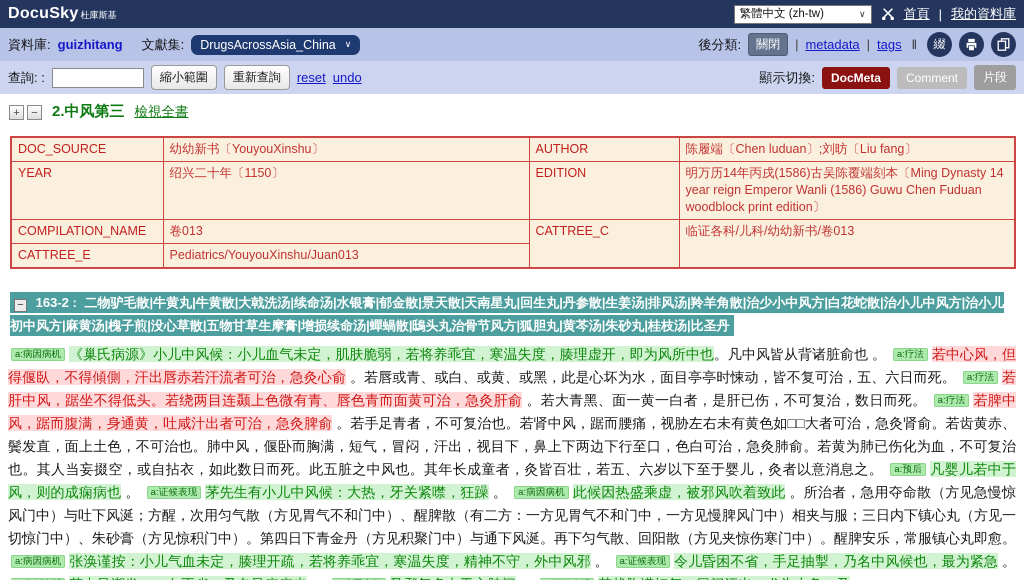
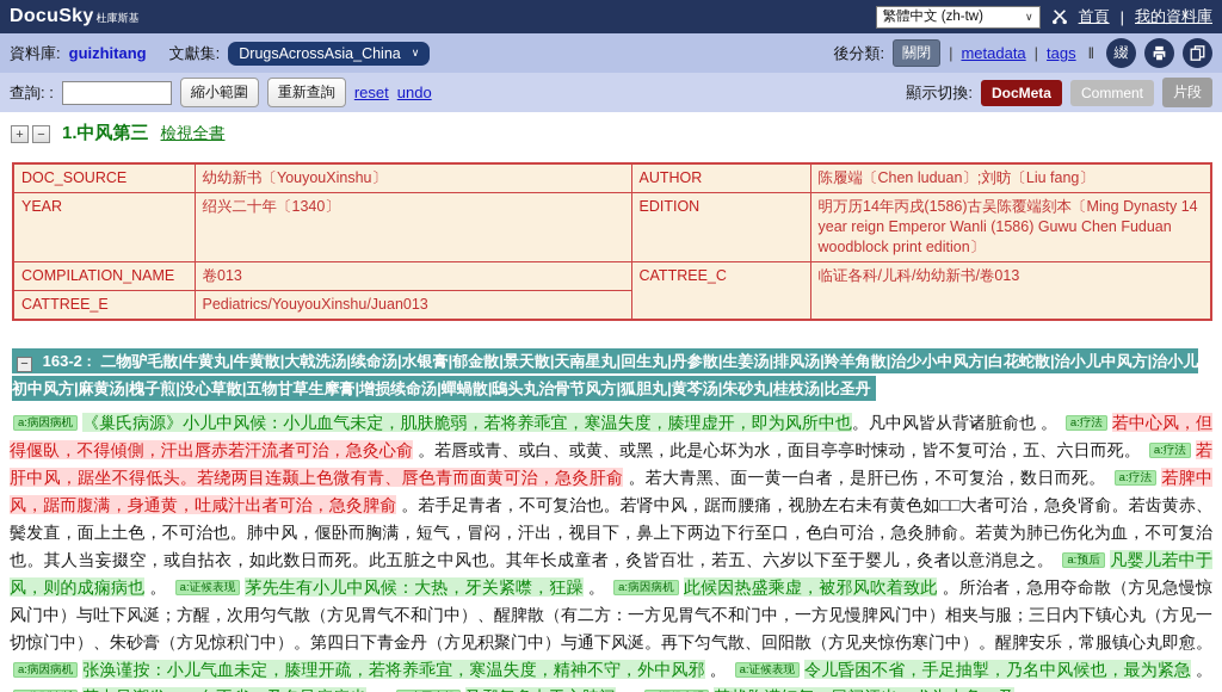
  DocuSky
  杜庫斯基
  繁體中文 (zh-tw)
  ∨
  首頁
  |
  我的資料庫
  資料庫:
  guizhitang
  文獻集:
  DrugsAcrossAsia_China
  ∨
  後分類:
  關閉
  |
  metadata
  |
  tags
  ‖
  綴
  查詢: :
  縮小範圍
  重新查詢
  reset
  undo
  顯示切換:
  DocMeta
  Comment
  片段
  +
  −
- 2.中风第三
+ 1.中风第三
  檢視全書
  DOC_SOURCE	幼幼新书〔YouyouXinshu〕	AUTHOR	陈履端〔Chen luduan〕;刘昉〔Liu fang〕
- YEAR	绍兴二十年〔1150〕	EDITION	明万历14年丙戌(1586)古吴陈覆端刻本〔Ming Dynasty 14 year reign Emperor Wanli (1586) Guwu Chen Fuduan woodblock print edition〕
+ YEAR	绍兴二十年〔1340〕	EDITION	明万历14年丙戌(1586)古吴陈覆端刻本〔Ming Dynasty 14 year reign Emperor Wanli (1586) Guwu Chen Fuduan woodblock print edition〕
  COMPILATION_NAME	卷013	CATTREE_C	临证各科/儿科/幼幼新书/卷013
  CATTREE_E	Pediatrics/YouyouXinshu/Juan013
  − 163-2 : 二物驴毛散|牛黄丸|牛黄散|大戟洗汤|续命汤|水银膏|郁金散|景天散|天南星丸|回生丸|丹参散|生姜汤|排风汤|羚羊角散|治少小中风方|白花蛇散|治小儿中风方|治小儿初中风方|麻黄汤|槐子煎|没心草散|五物甘草生摩膏|增损续命汤|蟬蝸散|鴟头丸治骨节风方|狐胆丸|黄芩汤|朱砂丸|桂枝汤|比圣丹
  a:病因病机 《巢氏病源》小儿中风候：小儿血气未定，肌肤脆弱，若将养乖宜，寒温失度，腠理虚开，即为风所中也。凡中风皆从背诸脏俞也 。 a:疗法 若中心风，但得偃臥，不得傾側，汗出唇赤若汗流者可治，急灸心俞 。若唇或青、或白、或黄、或黑，此是心坏为水，面目亭亭时悚动，皆不复可治，五、六日而死。 a:疗法 若肝中风，踞坐不得低头。若绕两目连颞上色微有青、唇色青而面黄可治，急灸肝俞 。若大青黑、面一黄一白者，是肝已伤，不可复治，数日而死。 a:疗法 若脾中风，踞而腹满，身通黄，吐咸汁出者可治，急灸脾俞 。若手足青者，不可复治也。若肾中风，踞而腰痛，视胁左右未有黄色如□□大者可治，急灸肾俞。若齿黄赤、鬓发直，面上土色，不可治也。肺中风，偃卧而胸满，短气，冒闷，汗出，视目下，鼻上下两边下行至口，色白可治，急灸肺俞。若黄为肺已伤化为血，不可复治也。其人当妄掇空，或自拈衣，如此数日而死。此五脏之中风也。其年长成童者，灸皆百壮，若五、六岁以下至于婴儿，灸者以意消息之。 a:预后 凡婴儿若中于风，则的成痫病也 。 a:证候表现 茅先生有小儿中风候：大热，牙关紧噤，狂躁 。 a:病因病机 此候因热盛乘虚，被邪风吹着致此 。所治者，急用夺命散（方见急慢惊风门中）与吐下风涎；方醒，次用匀气散（方见胃气不和门中）、醒脾散（有二方：一方见胃气不和门中，一方见慢脾风门中）相夹与服；三日内下镇心丸（方见一切惊门中）、朱砂膏（方见惊积门中）。第四日下青金丹（方见积聚门中）与通下风涎。再下匀气散、回阳散（方见夹惊伤寒门中）。醒脾安乐，常服镇心丸即愈。 a:病因病机 张涣谨按：小儿气血未定，腠理开疏，若将养乖宜，寒温失度，精神不守，外中风邪 。 a:证候表现 令儿昏困不省，手足抽掣，乃名中风候也，最为紧急 。
